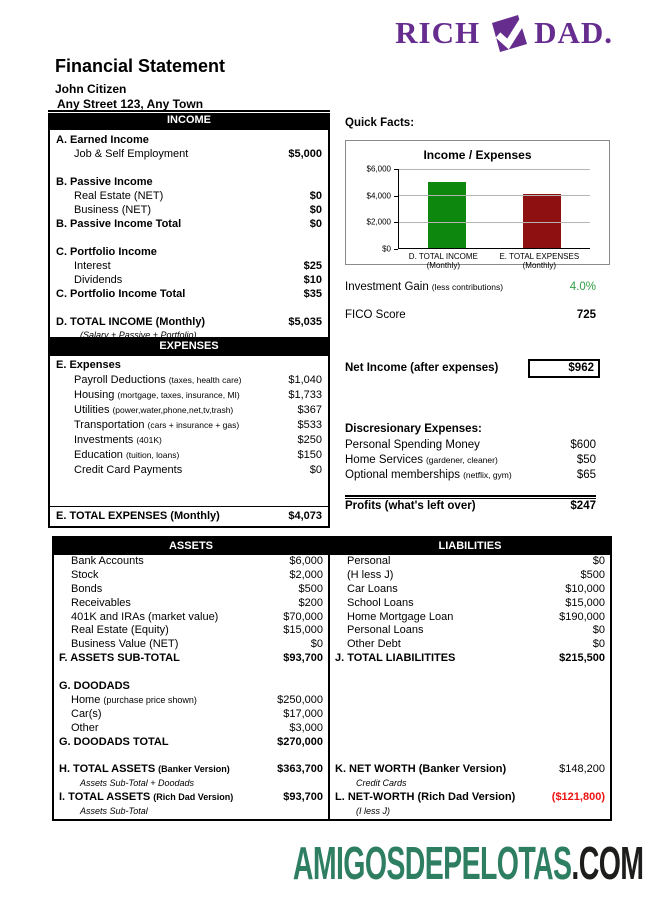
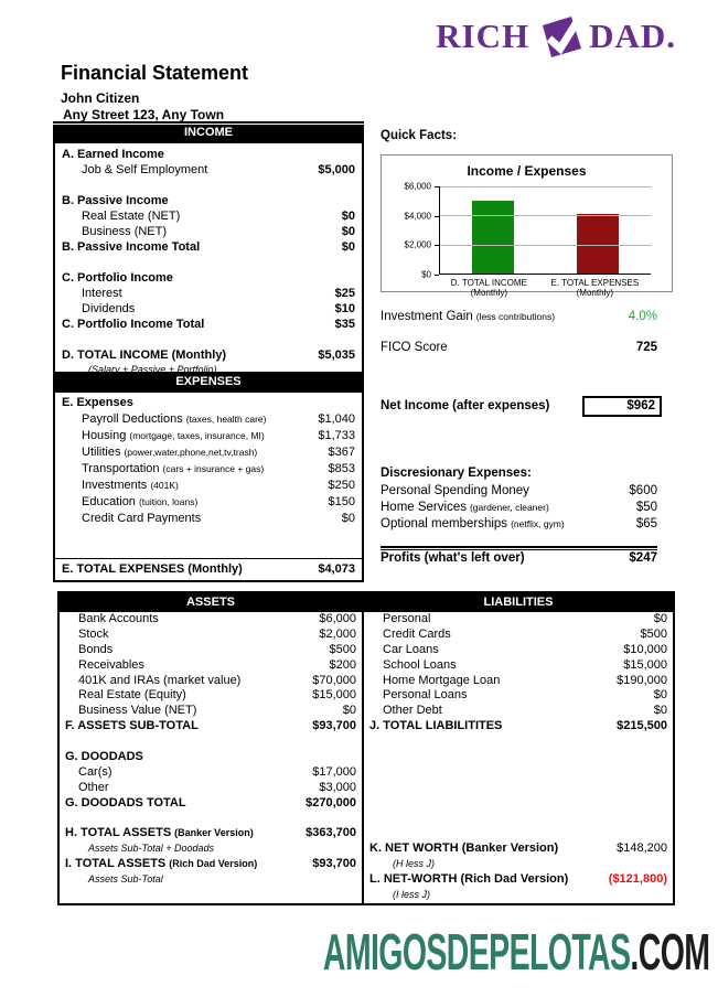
  RICH
  DAD.
  Financial Statement
  John Citizen
  Any Street 123, Any Town
  INCOME
  A. Earned Income
  Job & Self Employment
  $5,000
  B. Passive Income
  Real Estate (NET)
  $0
  Business (NET)
  $0
  B. Passive Income Total
  $0
  C. Portfolio Income
  Interest
  $25
  Dividends
  $10
  C. Portfolio Income Total
  $35
  D. TOTAL INCOME (Monthly)
  $5,035
  (Salary + Passive + Portfolio)
  EXPENSES
  E. Expenses
  Payroll Deductions
  (taxes, health care)
  $1,040
  Housing
  (mortgage, taxes, insurance, MI)
  $1,733
  Utilities
  (power,water,phone,net,tv,trash)
  $367
  Transportation
  (cars + insurance + gas)
- $533
+ $853
  Investments
  (401K)
  $250
  Education
  (tuition, loans)
  $150
  Credit Card Payments
  $0
  E. TOTAL EXPENSES (Monthly)
  $4,073
  Quick Facts:
  Income / Expenses
  $6,000
  $4,000
  $2,000
  $0
  D. TOTAL INCOME
  (Monthly)
  E. TOTAL EXPENSES
  (Monthly)
  Investment Gain
  (less contributions)
  4.0%
  FICO Score
  725
  Net Income (after expenses)
  $962
  Discresionary Expenses:
  Personal Spending Money
  $600
  Home Services
  (gardener, cleaner)
  $50
  Optional memberships
  (netflix, gym)
  $65
  Profits (what's left over)
  $247
  ASSETS
  Bank Accounts
  $6,000
  Stock
  $2,000
  Bonds
  $500
  Receivables
  $200
  401K and IRAs (market value)
  $70,000
  Real Estate (Equity)
  $15,000
  Business Value (NET)
  $0
  F. ASSETS SUB-TOTAL
  $93,700
  G. DOODADS
- Home
- (purchase price shown)
- $250,000
  Car(s)
  $17,000
  Other
  $3,000
  G. DOODADS TOTAL
  $270,000
  H. TOTAL ASSETS
  (Banker Version)
  $363,700
  Assets Sub-Total + Doodads
  I. TOTAL ASSETS
  (Rich Dad Version)
  $93,700
  Assets Sub-Total
  LIABILITIES
  Personal
  $0
- (H less J)
+ Credit Cards
  $500
  Car Loans
  $10,000
  School Loans
  $15,000
  Home Mortgage Loan
  $190,000
  Personal Loans
  $0
  Other Debt
  $0
  J. TOTAL LIABILITITES
  $215,500
  K. NET WORTH (Banker Version)
  $148,200
- Credit Cards
+ (H less J)
  L. NET-WORTH (Rich Dad Version)
  ($121,800)
  (I less J)
  AMIGOSDEPELOTAS.COM
